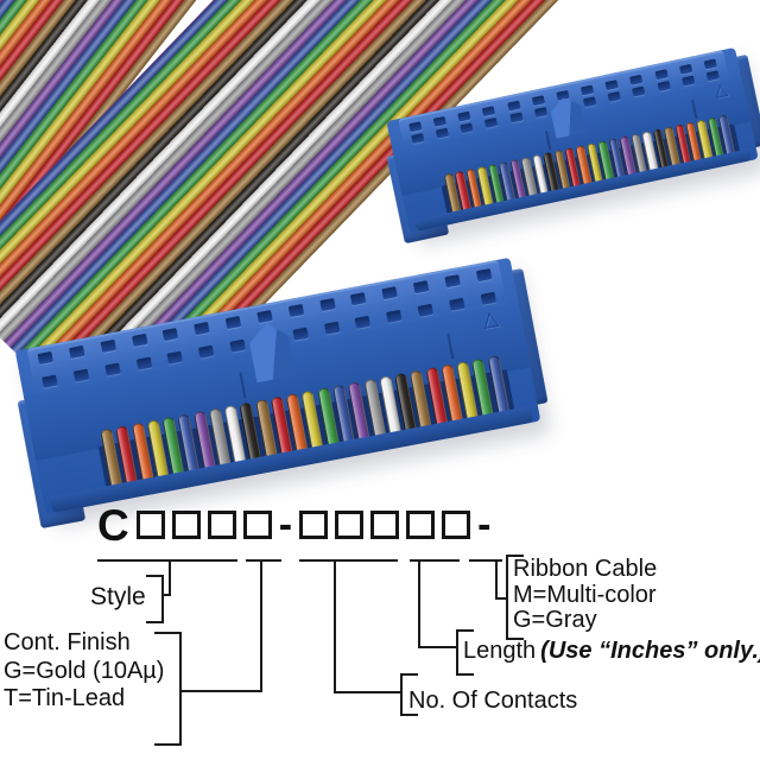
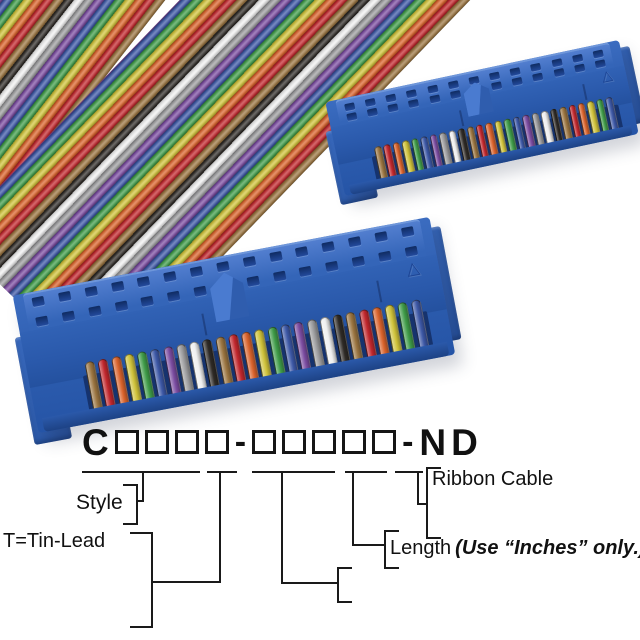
  C
  -
  -
+ ND
  Style
- Cont. Finish
- G=Gold (10Aµ)
  T=Tin-Lead
- No. Of Contacts
  Length (Use “Inches” only.
  Ribbon Cable
- M=Multi-color
- G=Gray
